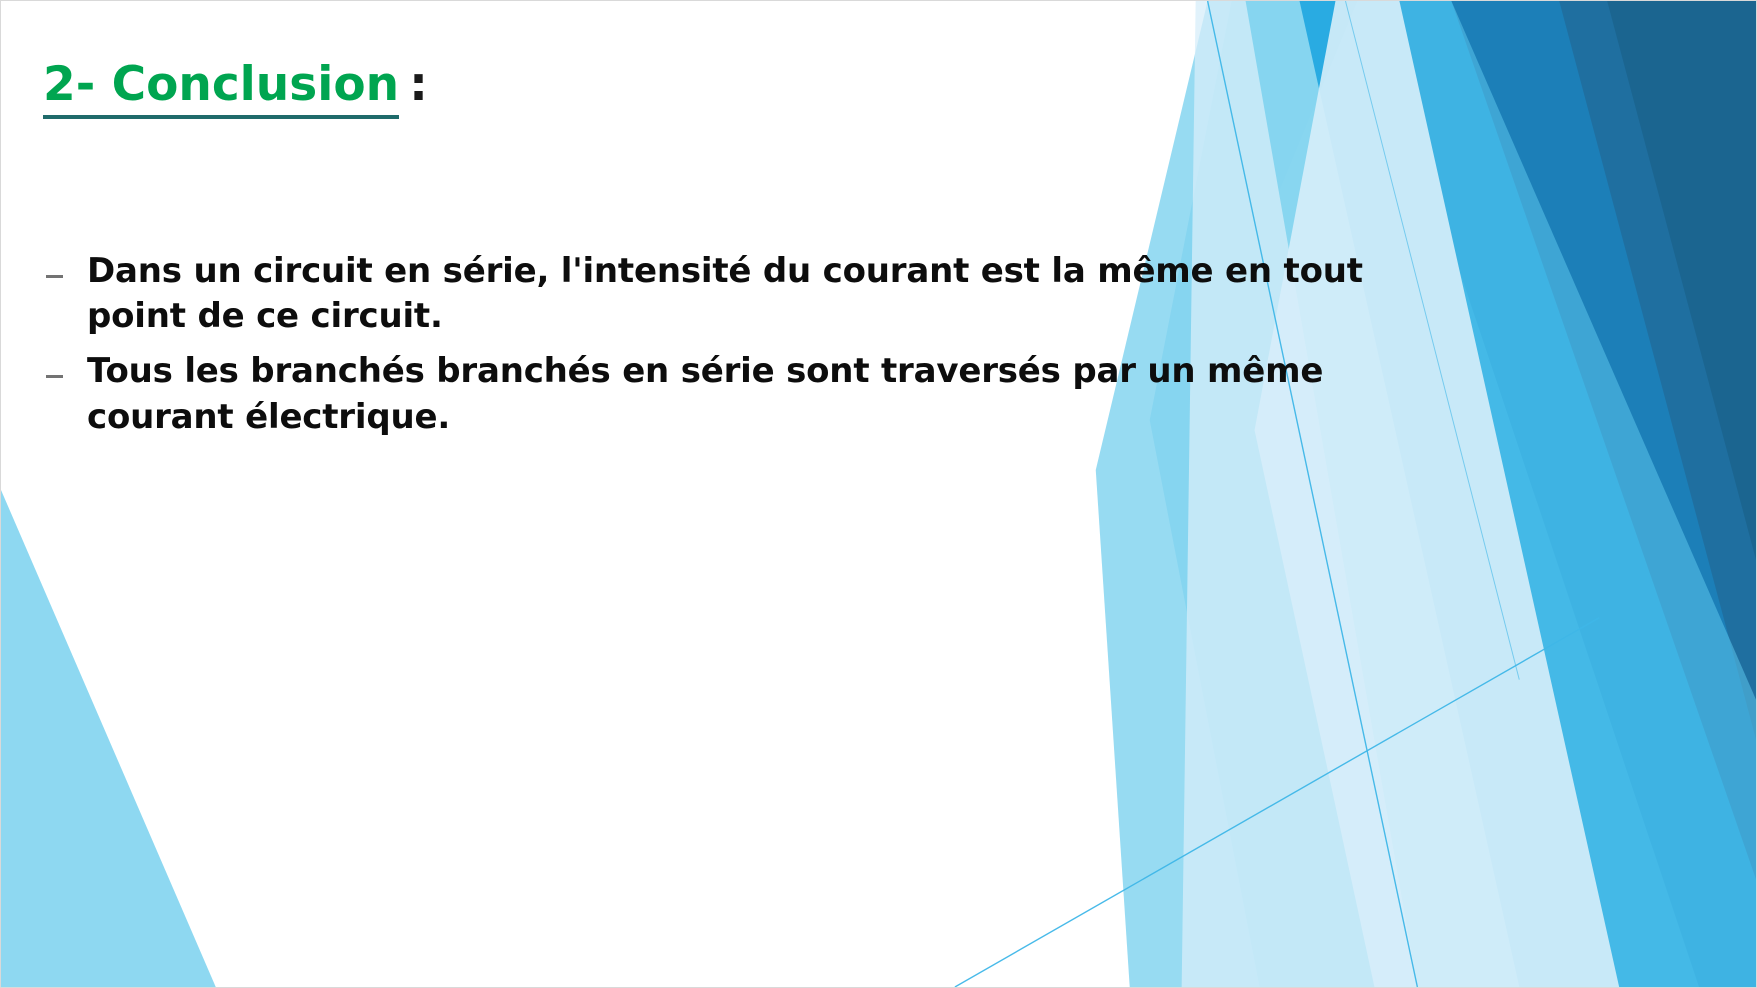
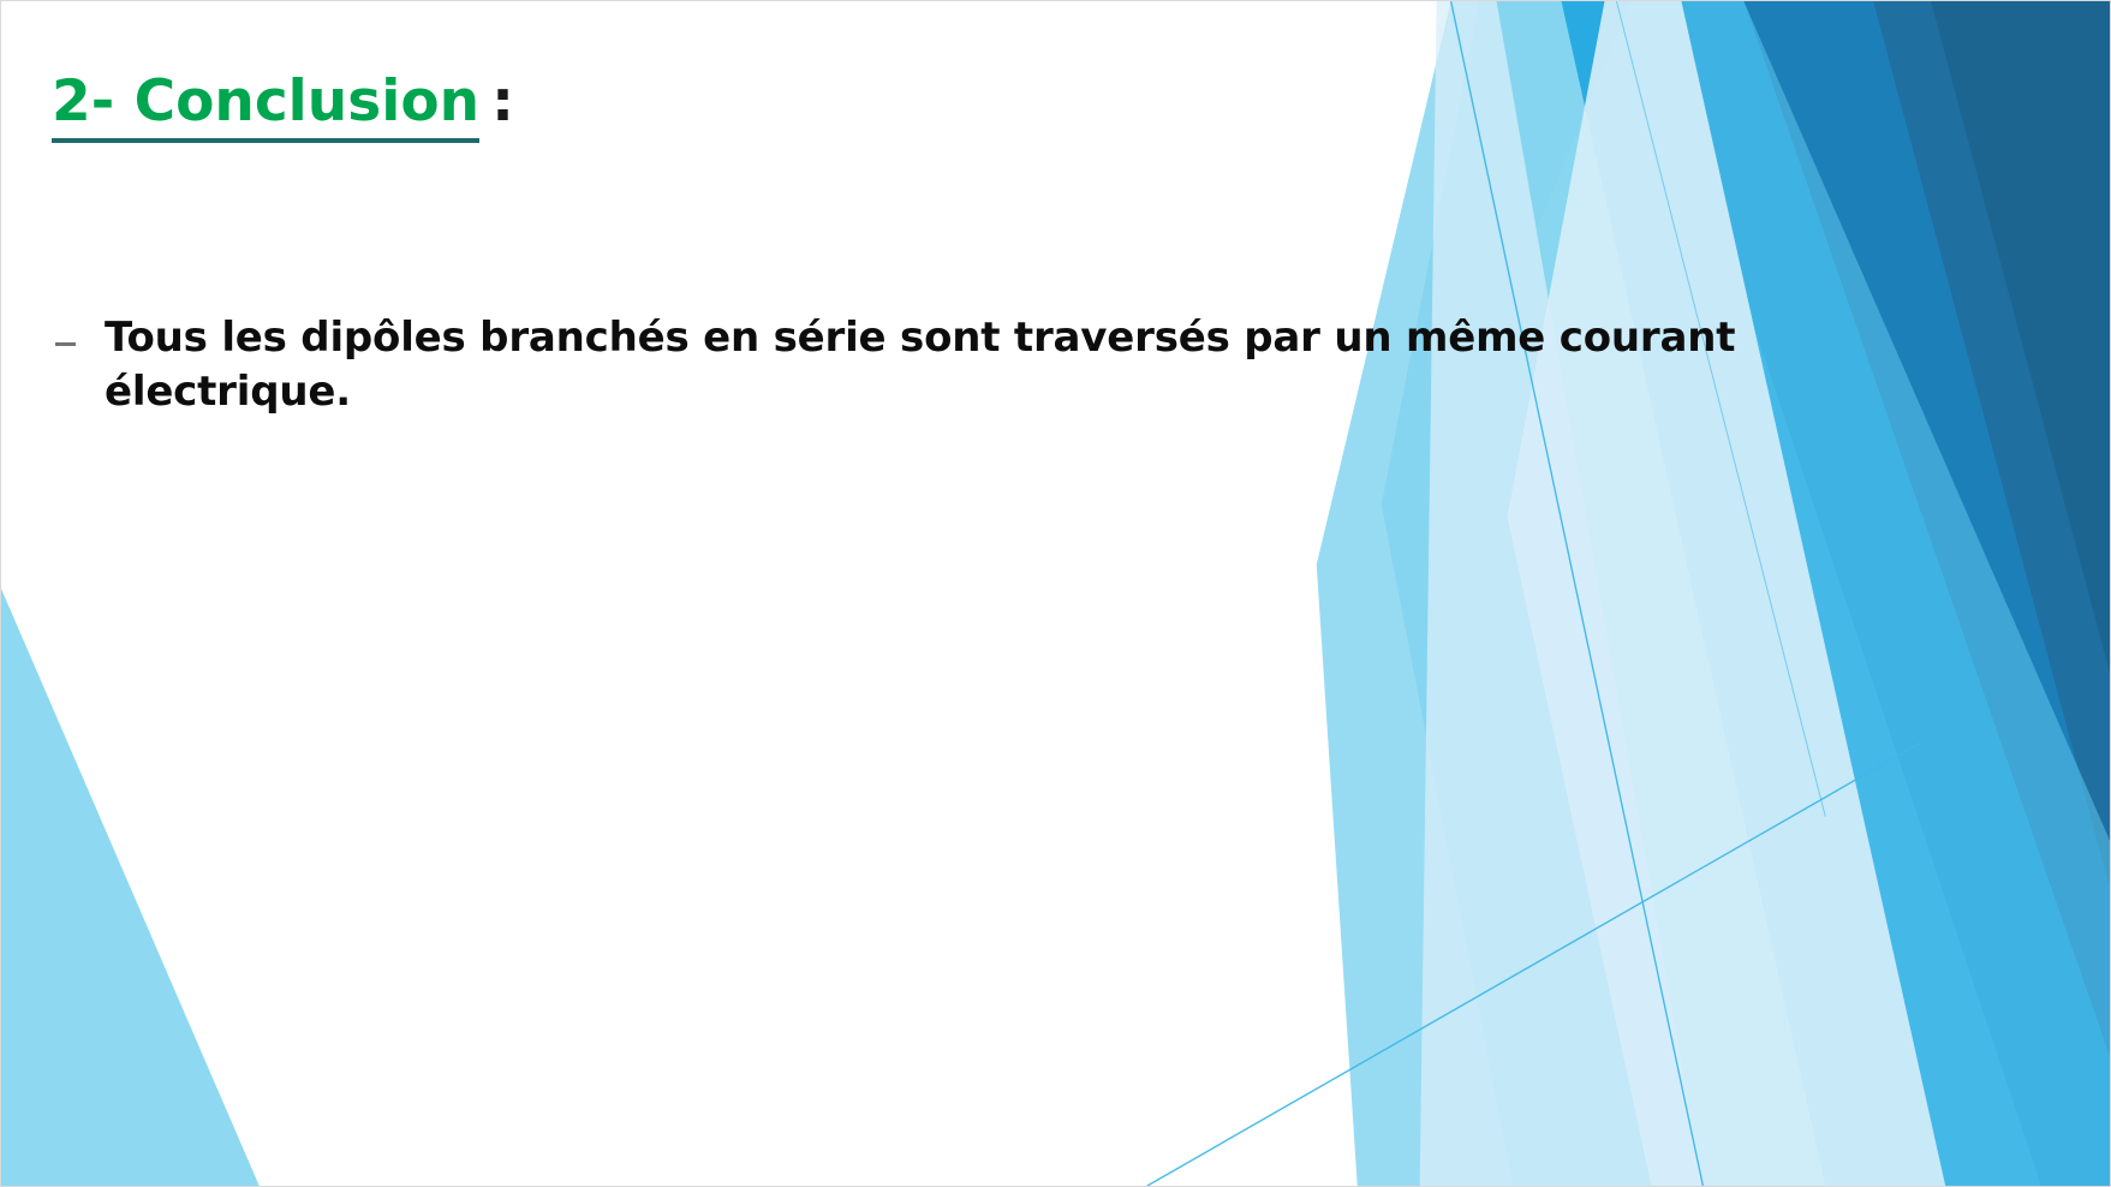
  2- Conclusion :
- Dans un circuit en série, l'intensité du courant est la même en tout point de ce circuit.
- Tous les branchés branchés en série sont traversés par un même courant électrique.
+ Tous les dipôles branchés en série sont traversés par un même courant électrique.
